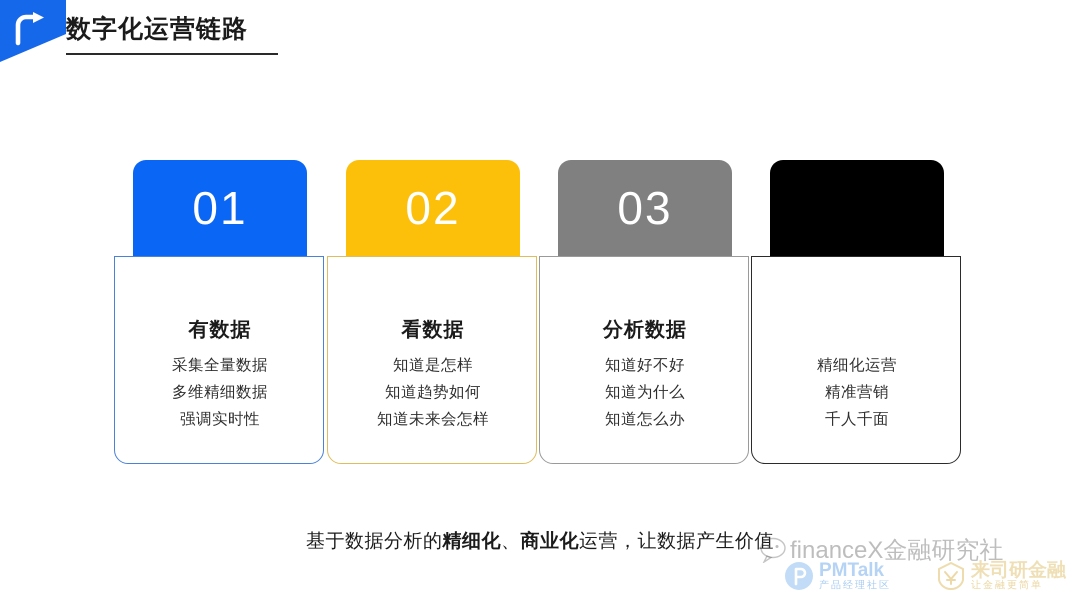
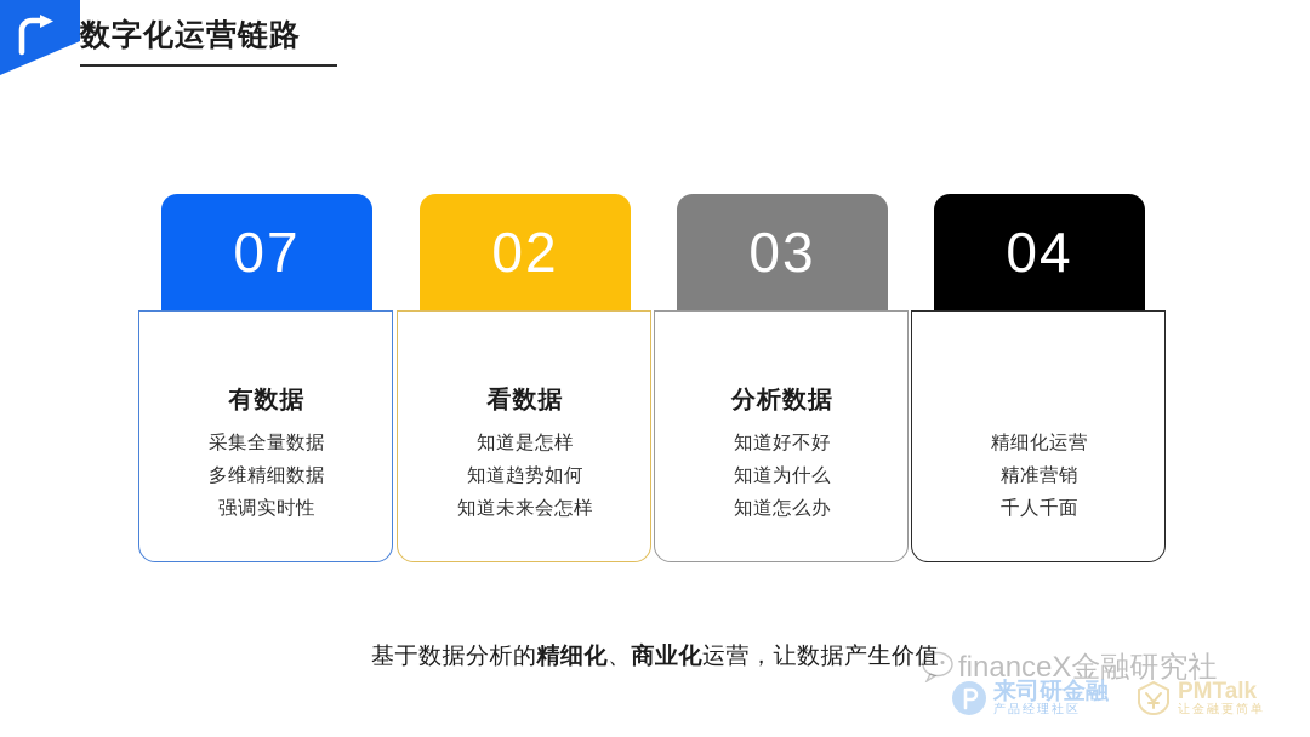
  数字化运营链路
- 01
+ 07
  有数据
  采集全量数据
  多维精细数据
  强调实时性
  02
  看数据
  知道是怎样
  知道趋势如何
  知道未来会怎样
  03
  分析数据
  知道好不好
  知道为什么
  知道怎么办
+ 04
  精细化运营
  精准营销
  千人千面
  基于数据分析的精细化、商业化运营，让数据产生价值
  financeX金融研究社
- PMTalk
+ 来司研金融
  产品经理社区
- 来司研金融
+ PMTalk
  让金融更简单
